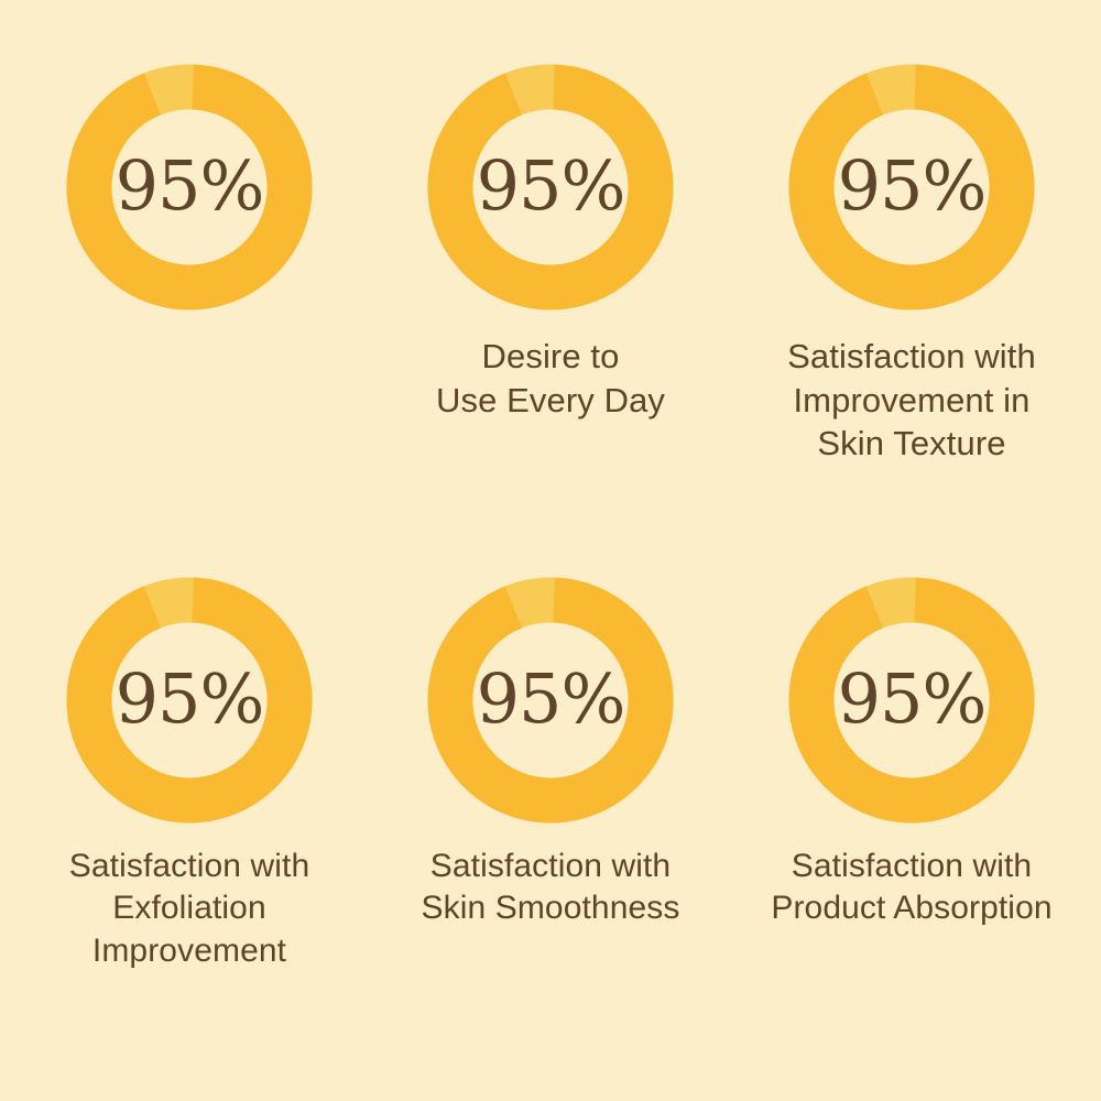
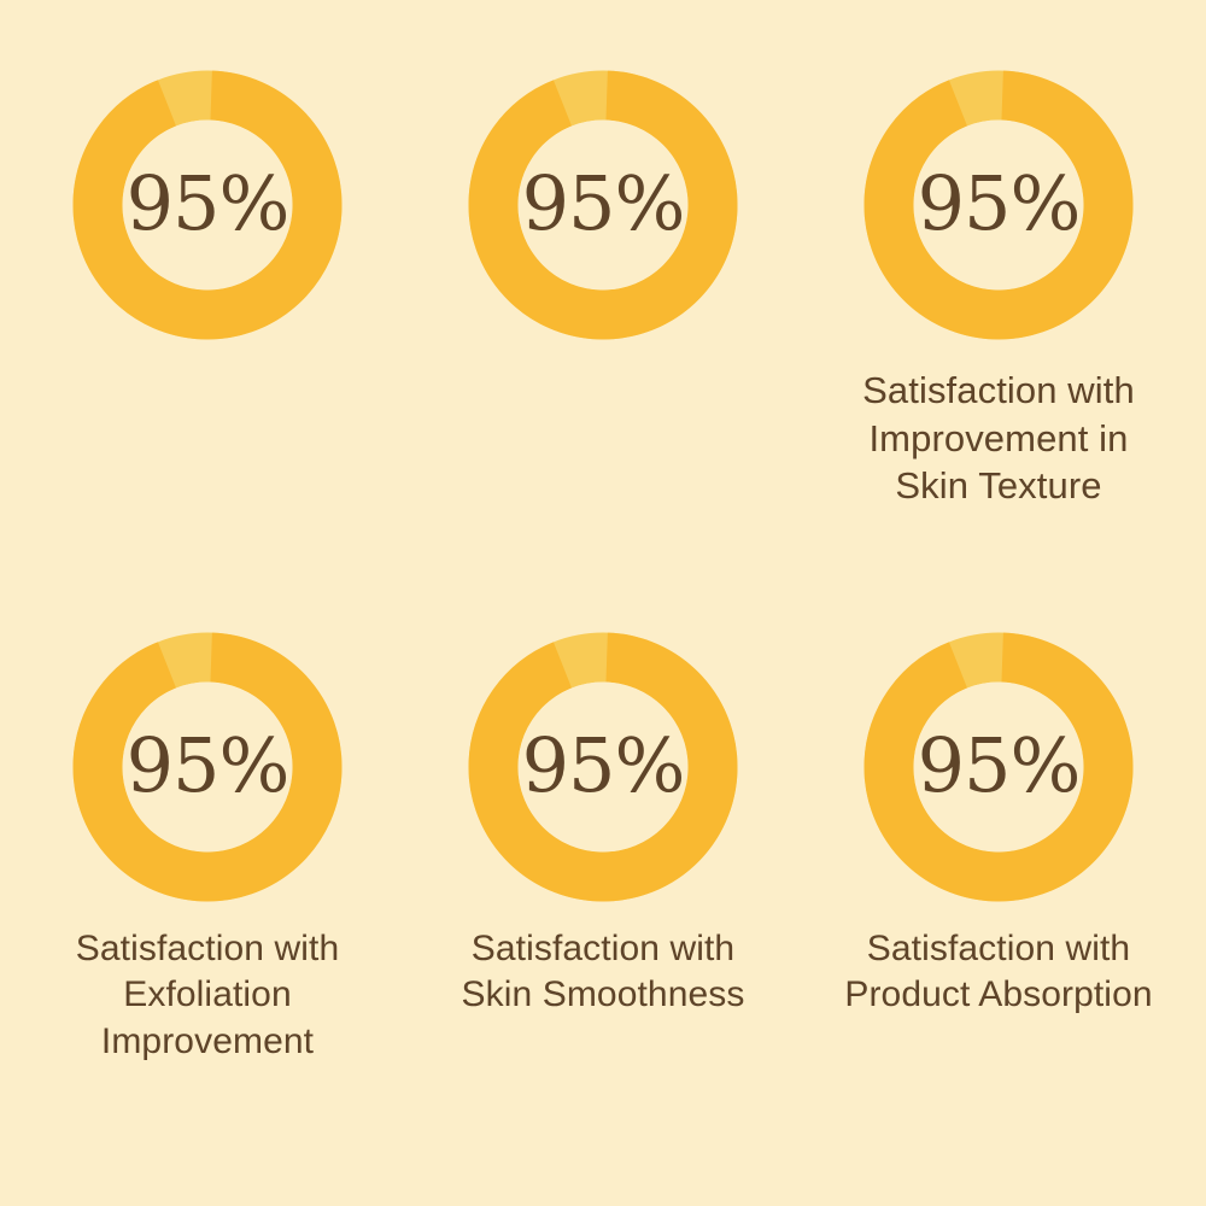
  95%
  95%
- Desire to
- Use Every Day
  95%
  Satisfaction with
  Improvement in
  Skin Texture
  95%
  Satisfaction with
  Exfoliation
  Improvement
  95%
  Satisfaction with
  Skin Smoothness
  95%
  Satisfaction with
  Product Absorption
